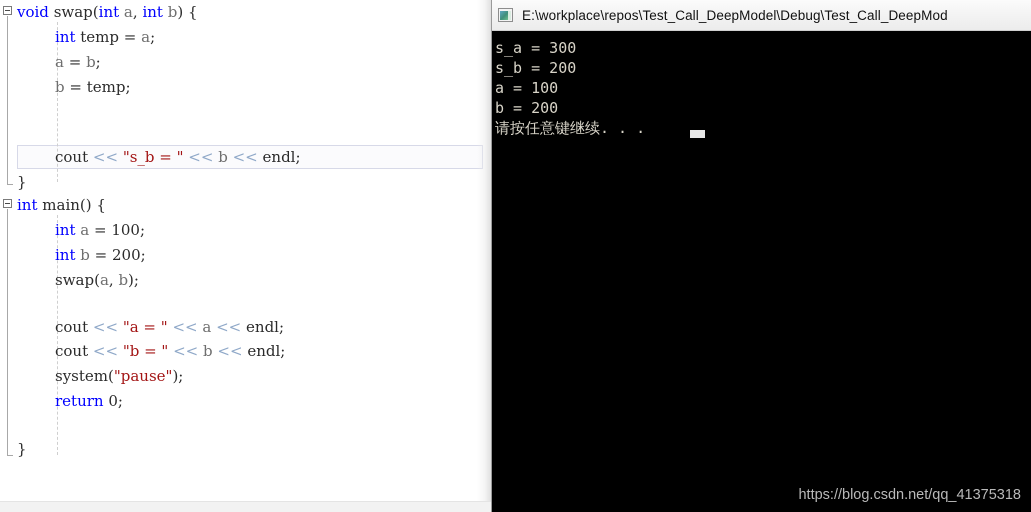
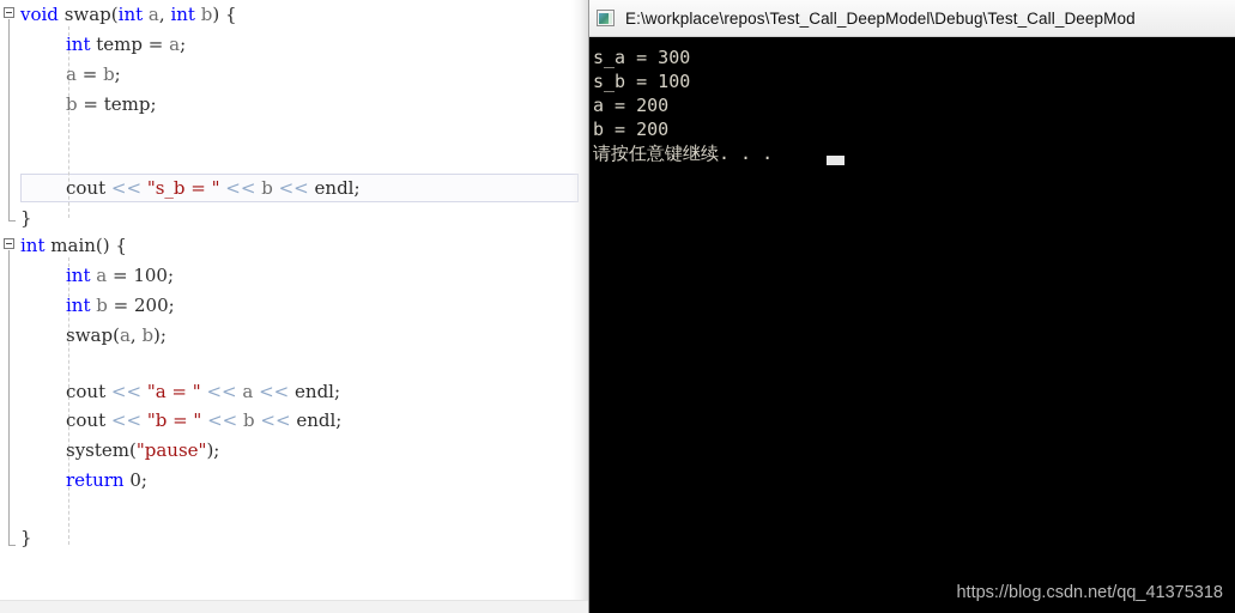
  void swap(int a, int b) {
  int temp = a;
  a = b;
  b = temp;
  cout << "s_b = " << b << endl;
  }
  int main() {
  int a = 100;
  int b = 200;
  swap(a, b);
  cout << "a = " << a << endl;
  cout << "b = " << b << endl;
  system("pause");
  return 0;
  }
  E:\workplace\repos\Test_Call_DeepModel\Debug\Test_Call_DeepMod
  s_a = 300
- s_b = 200
+ s_b = 100
- a = 100
+ a = 200
  b = 200
  请按任意键继续. . .
  https://blog.csdn.net/qq_41375318
